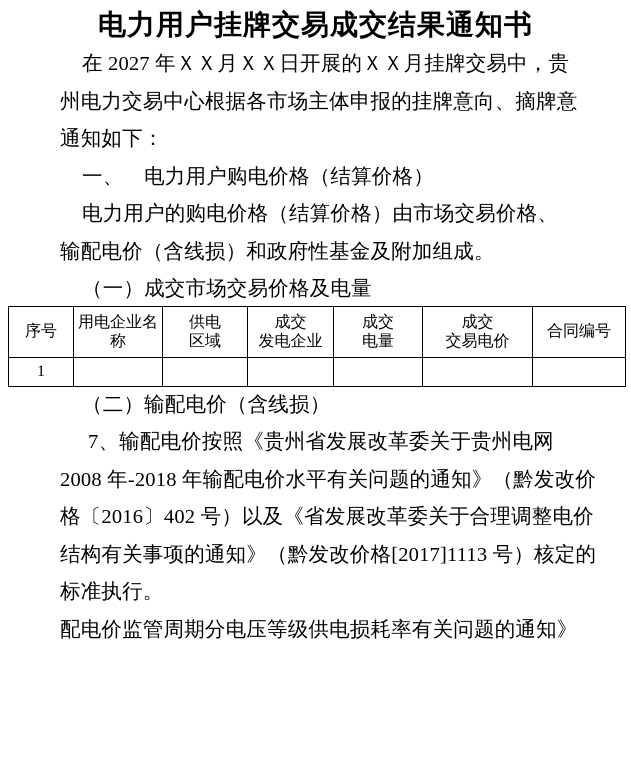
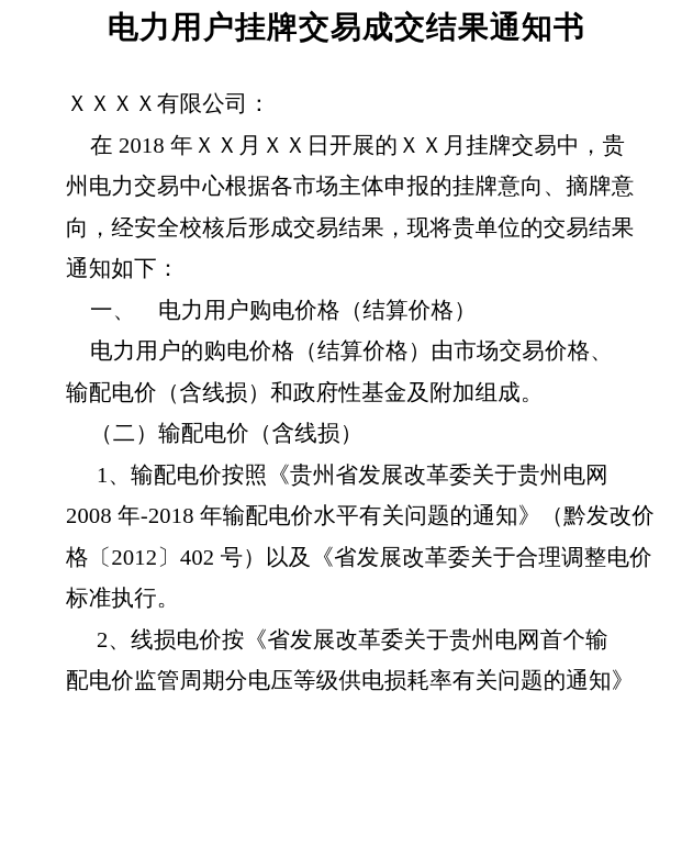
  电力用户挂牌交易成交结果通知书
+ ＸＸＸＸ有限公司：
- 在 2027 年ＸＸ月ＸＸ日开展的ＸＸ月挂牌交易中，贵
+ 在 2018 年ＸＸ月ＸＸ日开展的ＸＸ月挂牌交易中，贵
  州电力交易中心根据各市场主体申报的挂牌意向、摘牌意
+ 向，经安全校核后形成交易结果，现将贵单位的交易结果
  通知如下：
  一、 电力用户购电价格（结算价格）
  电力用户的购电价格（结算价格）由市场交易价格、
  输配电价（含线损）和政府性基金及附加组成。
- （一）成交市场交易价格及电量
- 序号	用电企业名 称	供电 区域	成交 发电企业	成交 电量	成交 交易电价	合同编号
- 1
  （二）输配电价（含线损）
- 7、输配电价按照《贵州省发展改革委关于贵州电网
+ 1、输配电价按照《贵州省发展改革委关于贵州电网
  2008 年-2018 年输配电价水平有关问题的通知》（黔发改价
- 格〔2016〕402 号）以及《省发展改革委关于合理调整电价
+ 格〔2012〕402 号）以及《省发展改革委关于合理调整电价
- 结构有关事项的通知》（黔发改价格[2017]1113 号）核定的
  标准执行。
+ 2、线损电价按《省发展改革委关于贵州电网首个输
  配电价监管周期分电压等级供电损耗率有关问题的通知》
